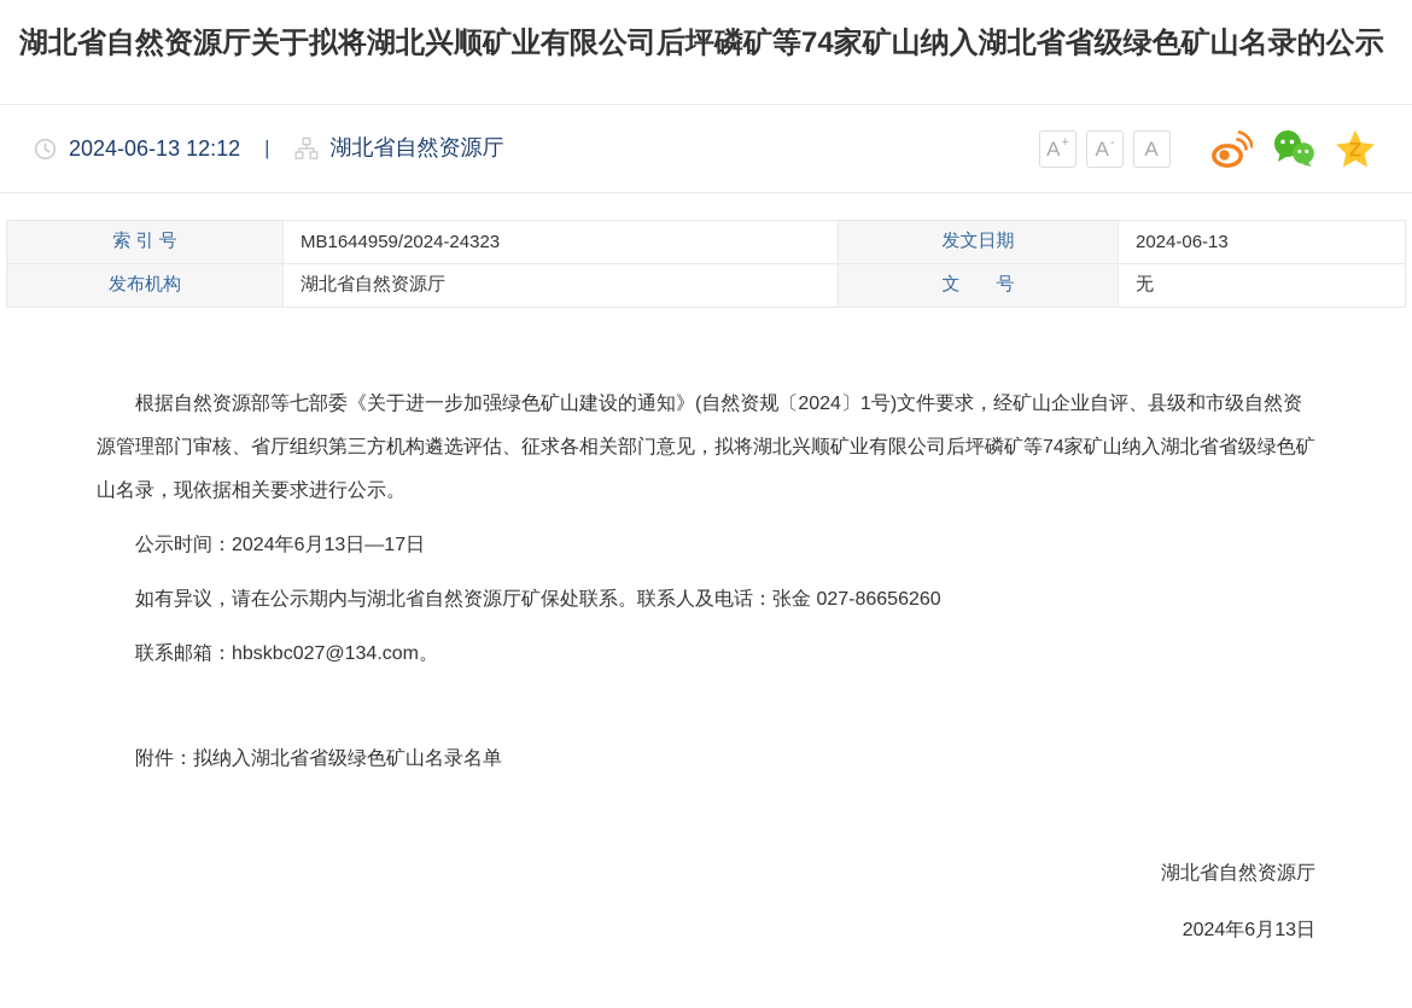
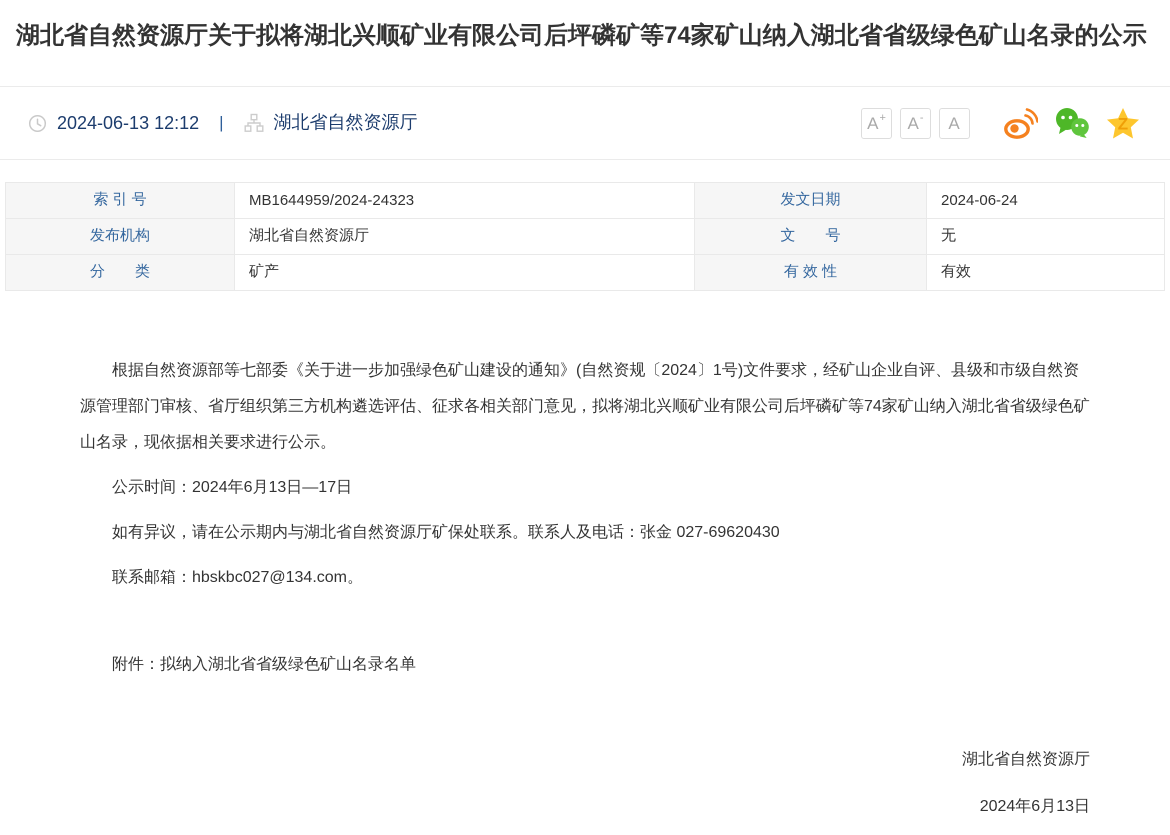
  湖北省自然资源厅关于拟将湖北兴顺矿业有限公司后坪磷矿等74家矿山纳入湖北省省级绿色矿山名录的公示
  2024-06-13 12:12
  |
  湖北省自然资源厅
  A
  +
  A
  -
  A
  Z
- 索 引 号	MB1644959/2024-24323	发文日期	2024-06-13
+ 索 引 号	MB1644959/2024-24323	发文日期	2024-06-24
  发布机构	湖北省自然资源厅	文 号	无
+ 分 类	矿产	有 效 性	有效
  根据自然资源部等七部委《关于进一步加强绿色矿山建设的通知》(自然资规〔2024〕1号)文件要求，经矿山企业自评、县级和市级自然资源管理部门审核、省厅组织第三方机构遴选评估、征求各相关部门意见，拟将湖北兴顺矿业有限公司后坪磷矿等74家矿山纳入湖北省省级绿色矿山名录，现依据相关要求进行公示。
  公示时间：2024年6月13日—17日
- 如有异议，请在公示期内与湖北省自然资源厅矿保处联系。联系人及电话：张金 027-86656260
+ 如有异议，请在公示期内与湖北省自然资源厅矿保处联系。联系人及电话：张金 027-69620430
  联系邮箱：hbskbc027@134.com。
  附件：拟纳入湖北省省级绿色矿山名录名单
  湖北省自然资源厅
  2024年6月13日
